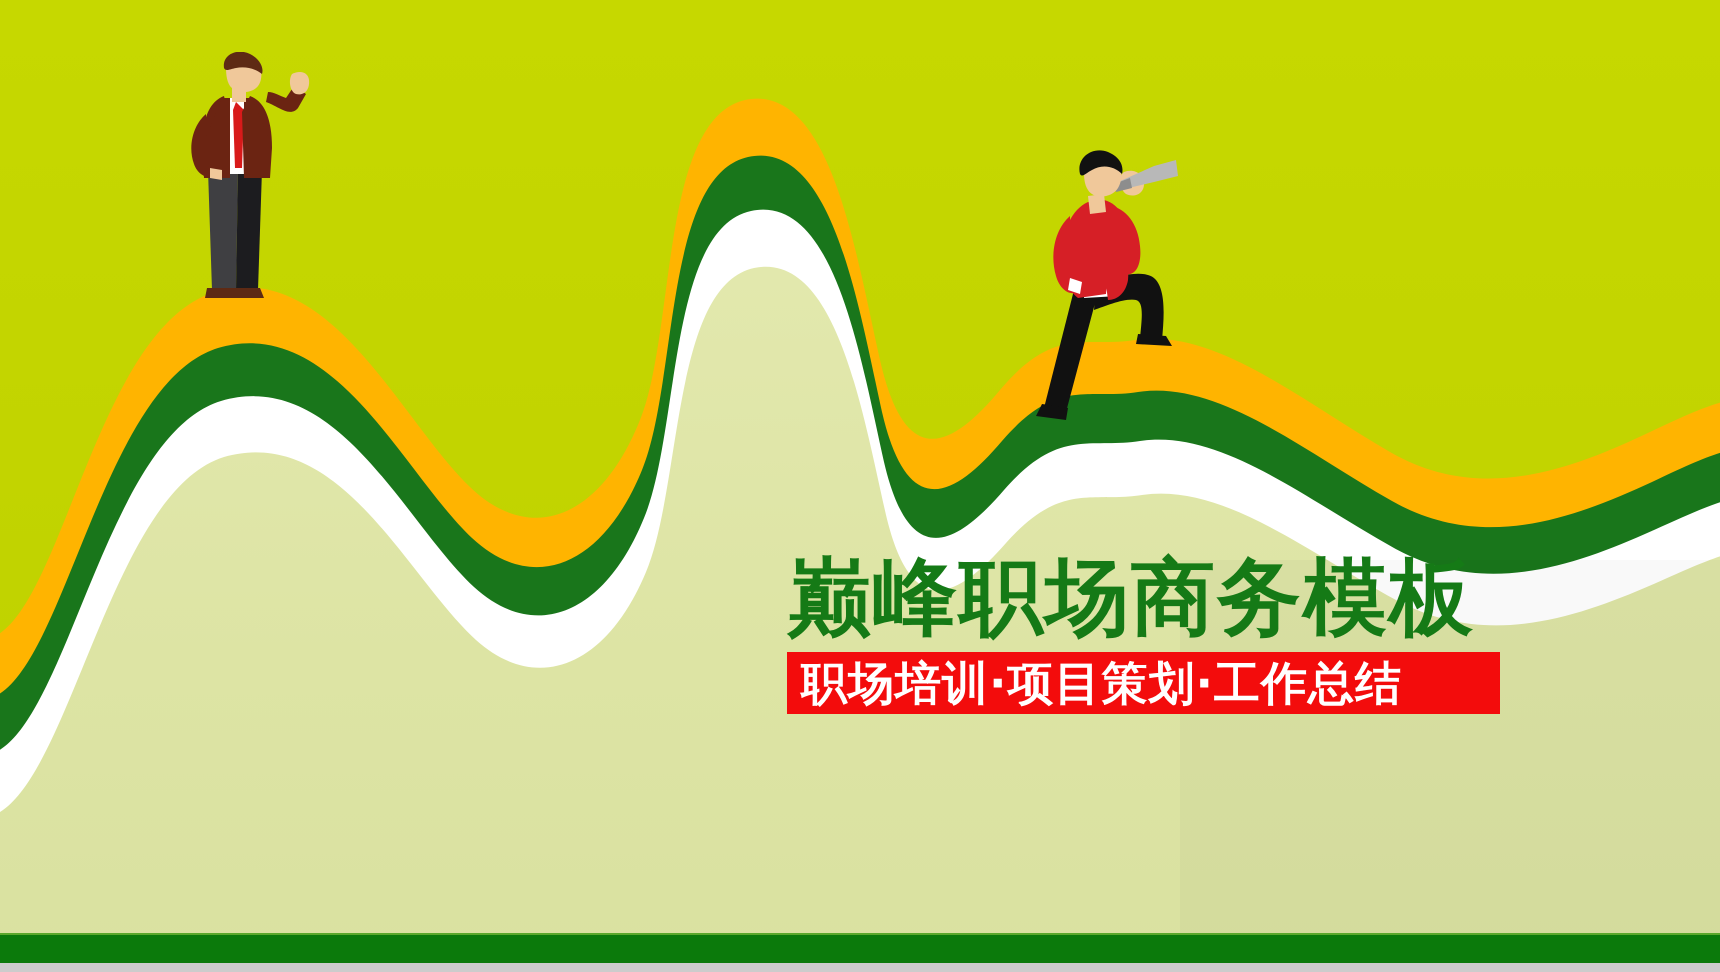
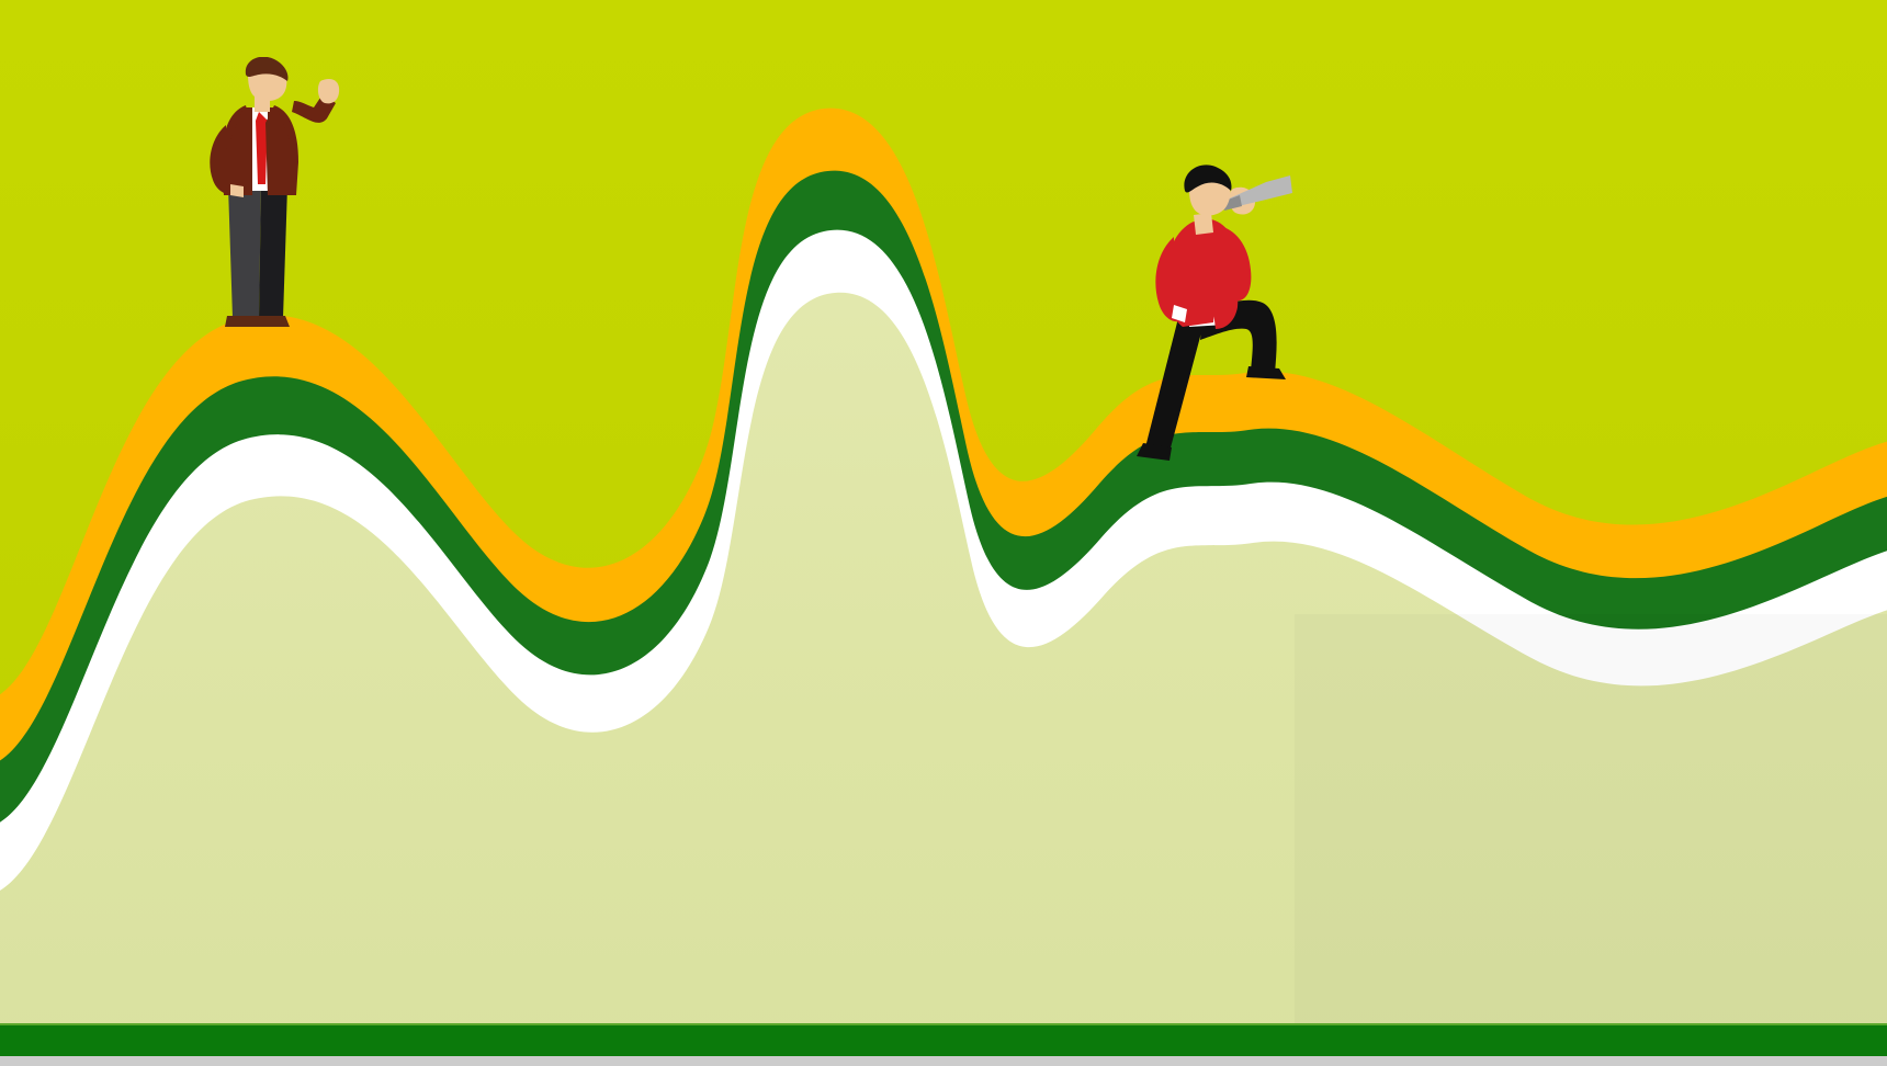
- 巅峰职场商务模板
- 职场培训·项目策划·工作总结
